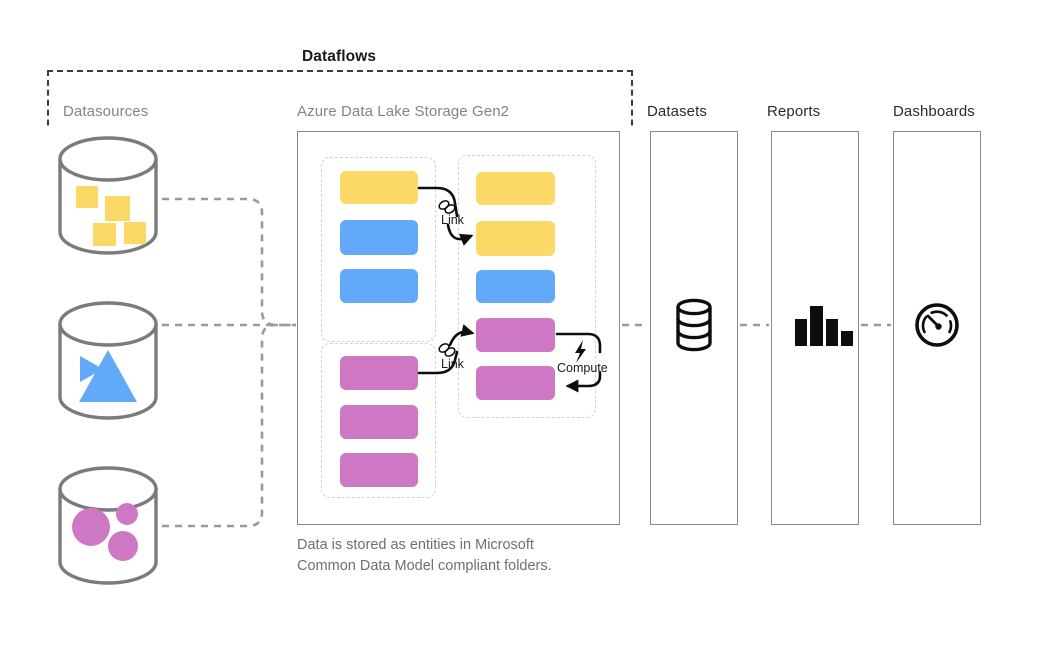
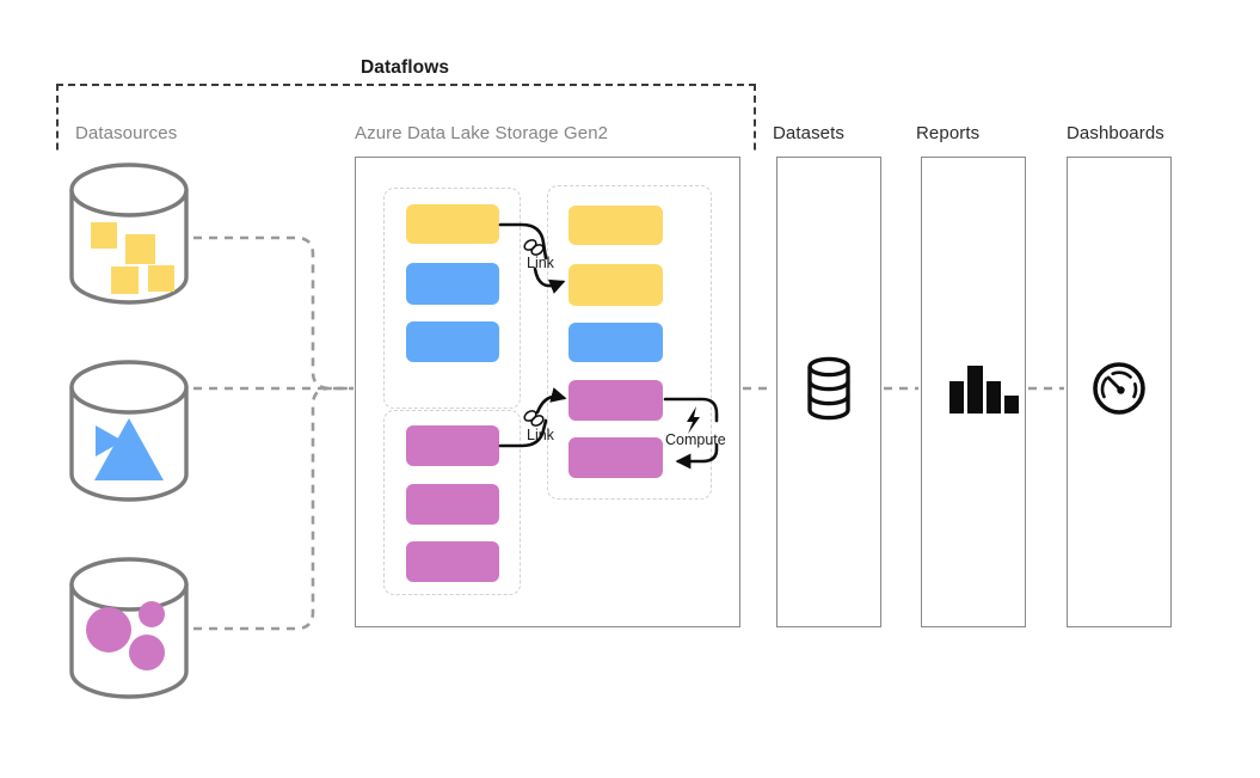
  Dataflows
  Datasources
  Azure Data Lake Storage Gen2
  Datasets
  Reports
  Dashboards
- Data is stored as entities in Microsoft
- Common Data Model compliant folders.
  Link
  Link
  Compute
